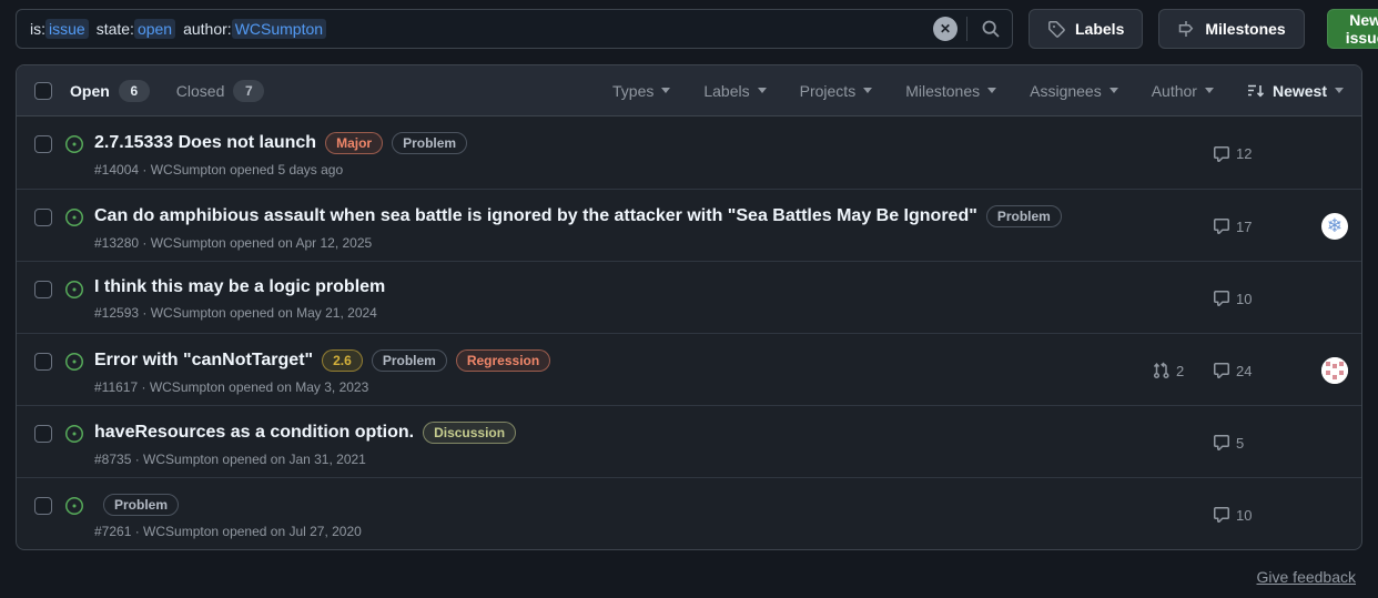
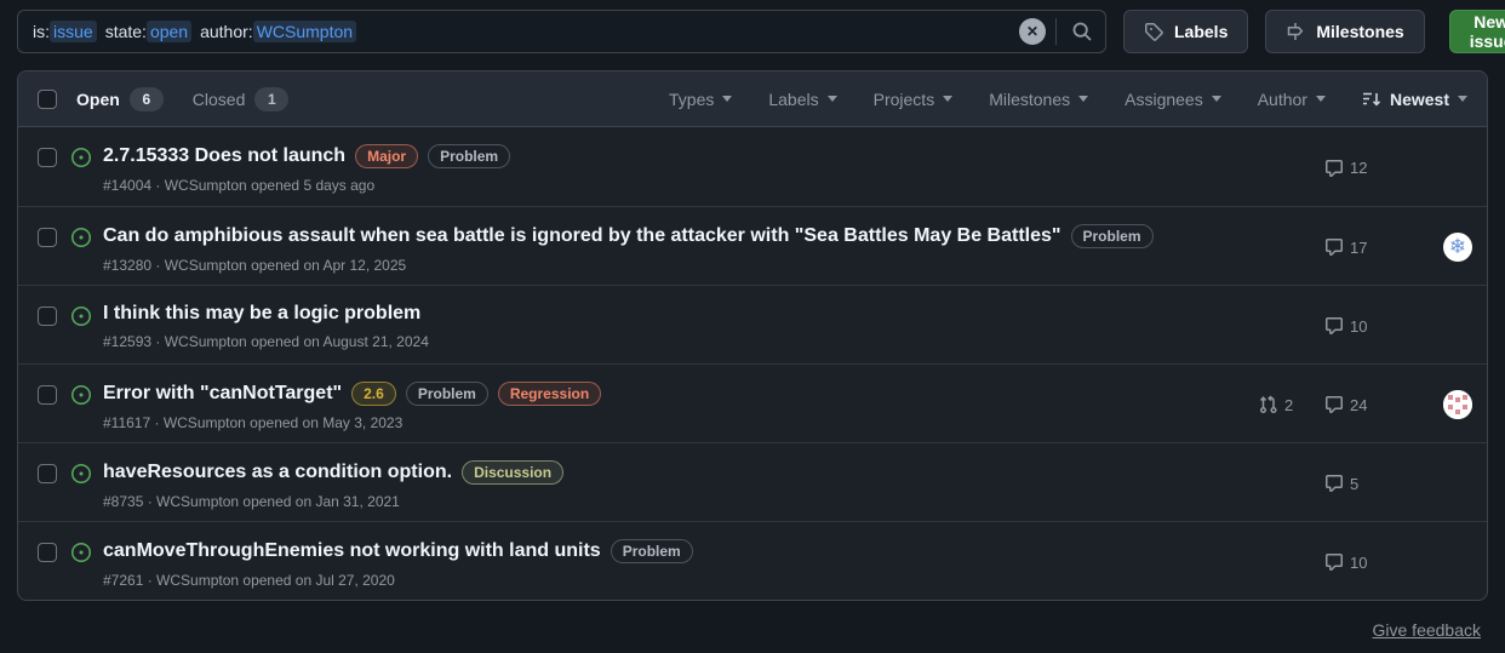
  is:
  issue
  state:
  open
  author:
  WCSumpton
  ✕
  Labels
  Milestones
  New issu
  Open
  6
  Closed
- 7
+ 1
  Types
  Labels
  Projects
  Milestones
  Assignees
  Author
  Newest
  2.7.15333 Does not launch
  Major
  Problem
  #14004 · WCSumpton opened 5 days ago
  12
- Can do amphibious assault when sea battle is ignored by the attacker with "Sea Battles May Be Ignored"
+ Can do amphibious assault when sea battle is ignored by the attacker with "Sea Battles May Be Battles"
  Problem
  #13280 · WCSumpton opened on Apr 12, 2025
  17
  ❄
  I think this may be a logic problem
- #12593 · WCSumpton opened on May 21, 2024
+ #12593 · WCSumpton opened on August 21, 2024
  10
  Error with "canNotTarget"
  2.6
  Problem
  Regression
  #11617 · WCSumpton opened on May 3, 2023
  2
  24
  haveResources as a condition option.
  Discussion
  #8735 · WCSumpton opened on Jan 31, 2021
  5
+ canMoveThroughEnemies not working with land units
  Problem
  #7261 · WCSumpton opened on Jul 27, 2020
  10
  Give feedback
